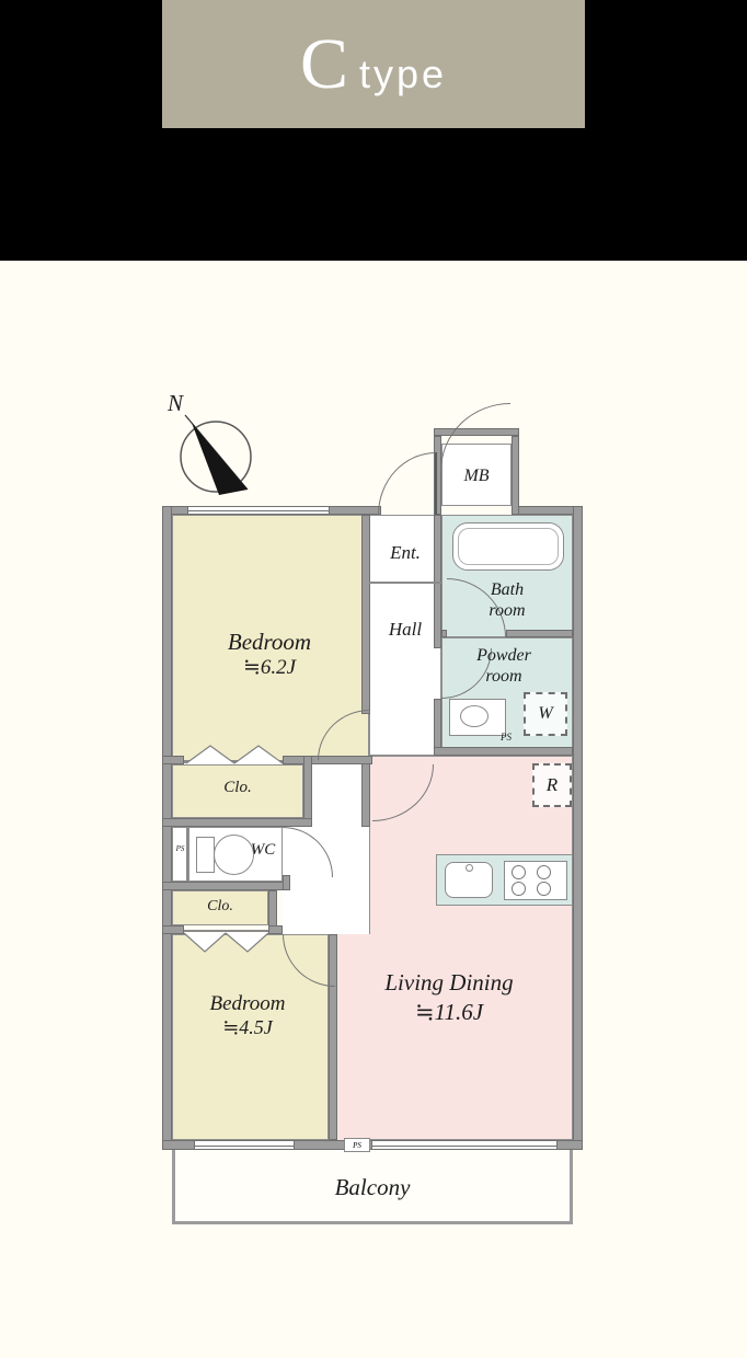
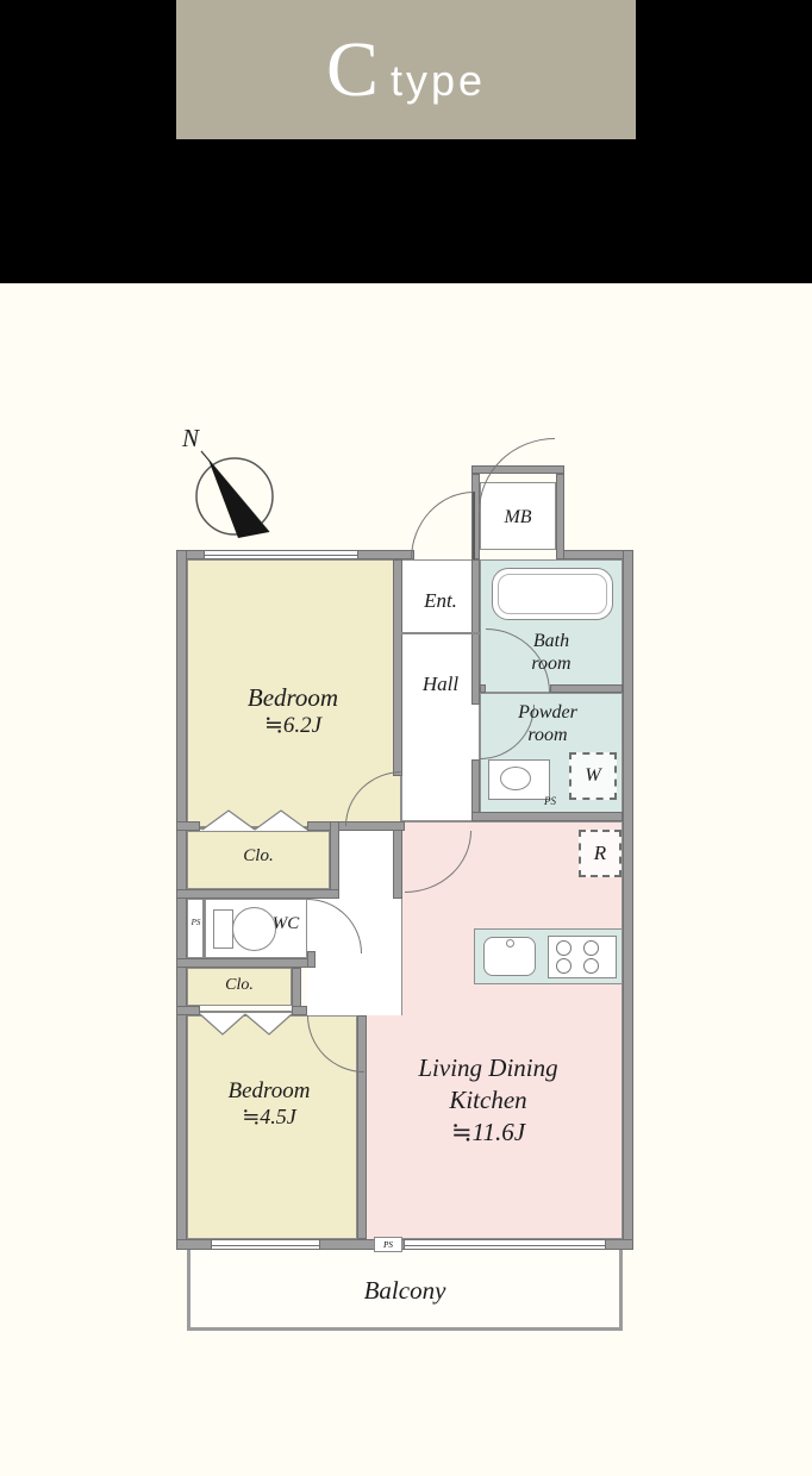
  C
  type
  PS
  W
  R
  Ent.
  Hall
  Bath
  room
  Powder
  room
  Bedroom
  ≒6.2J
  Bedroom
  ≒4.5J
  Living Dining
+ Kitchen
  ≒11.6J
  Clo.
  Clo.
  WC
  MB
  Balcony
  PS
  PS
  N
